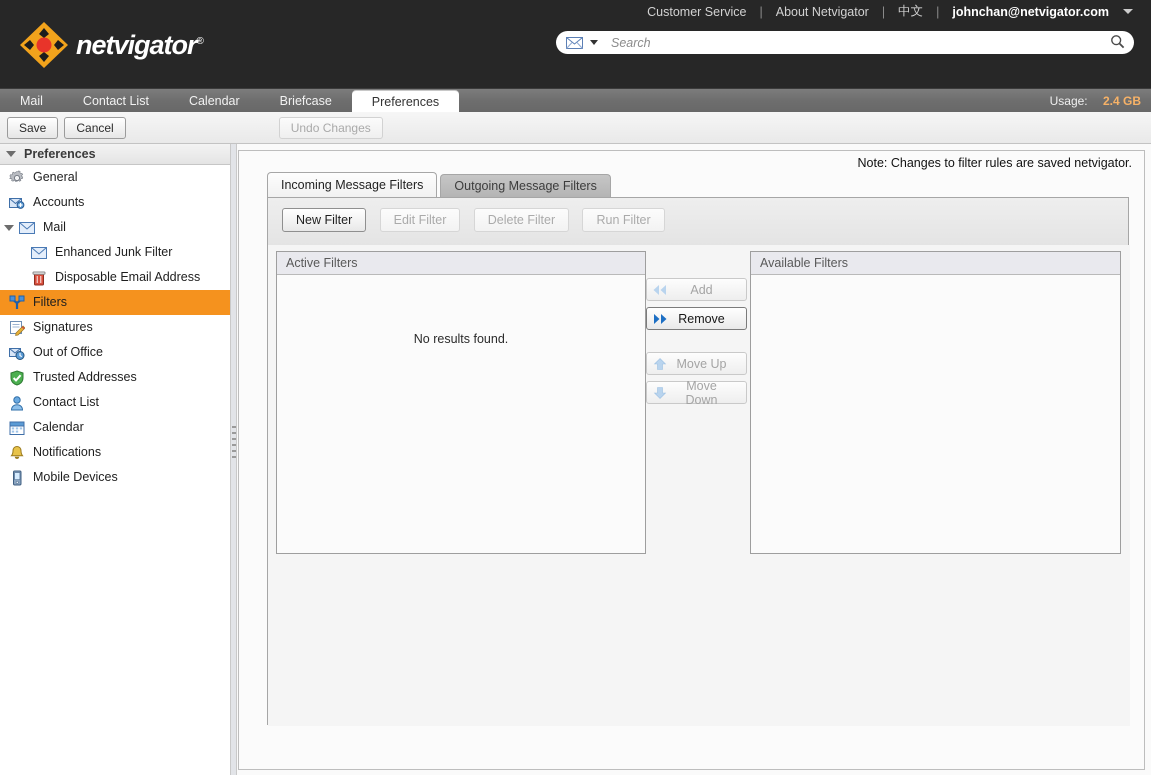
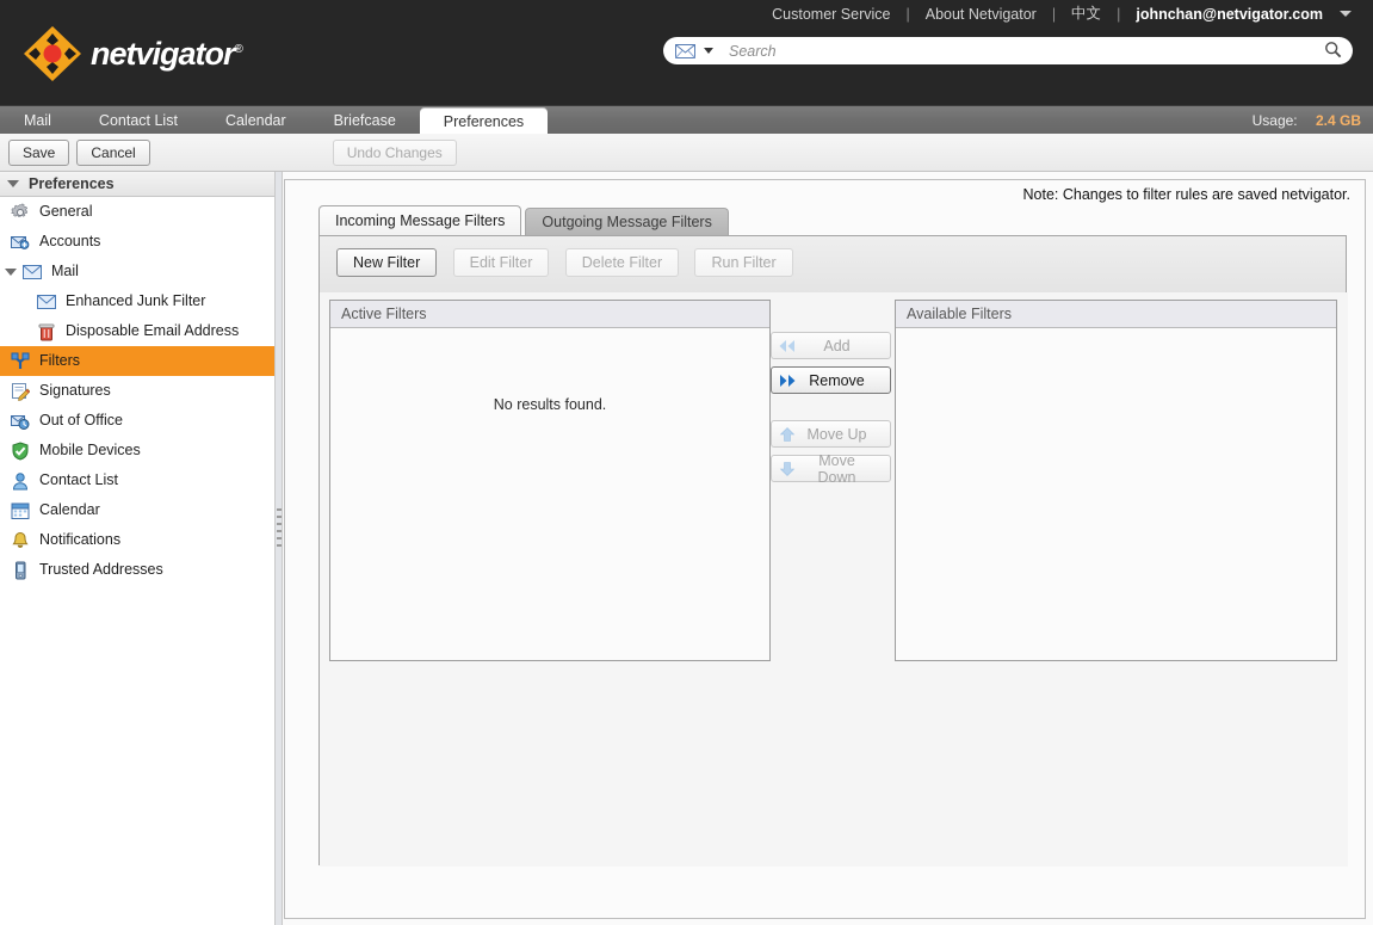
  netvigator®
  Customer Service
  |
  About Netvigator
  |
  中文
  |
  johnchan@netvigator.com
  Search
  Mail
  Contact List
  Calendar
  Briefcase
  Preferences
  Usage: 2.4 GB
  Save
  Cancel
  Undo Changes
  Preferences
  General
  Accounts
  Mail
  Enhanced Junk Filter
  Disposable Email Address
  Filters
  Signatures
  Out of Office
- Trusted Addresses
+ Mobile Devices
  Contact List
  Calendar
  Notifications
- Mobile Devices
+ Trusted Addresses
  Note: Changes to filter rules are saved netvigator.
  Incoming Message Filters
  Outgoing Message Filters
  New Filter Edit Filter Delete Filter Run Filter
  Active Filters
  No results found.
  Add
  Remove
  Move Up
  Move Down
  Available Filters
